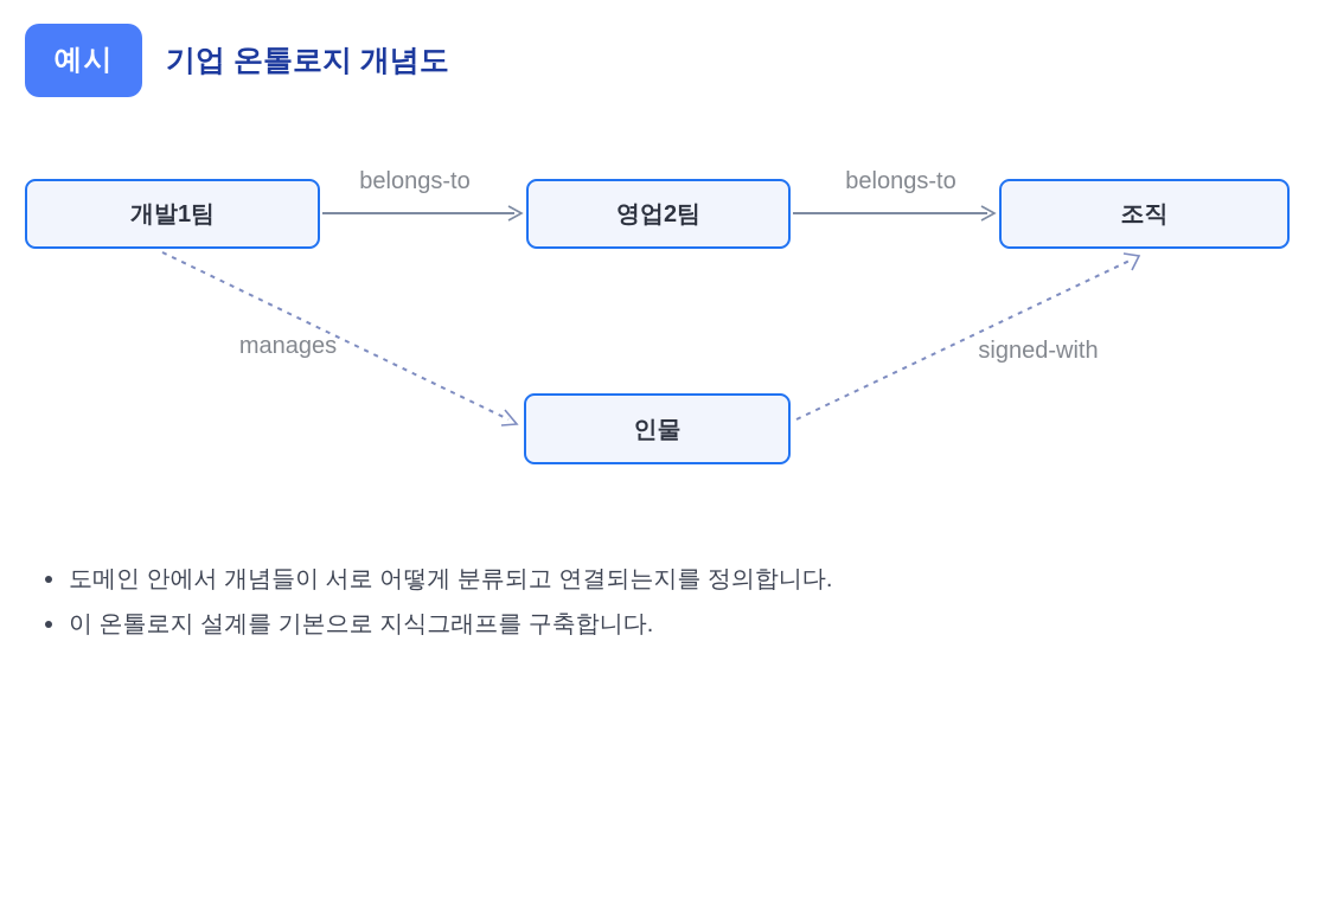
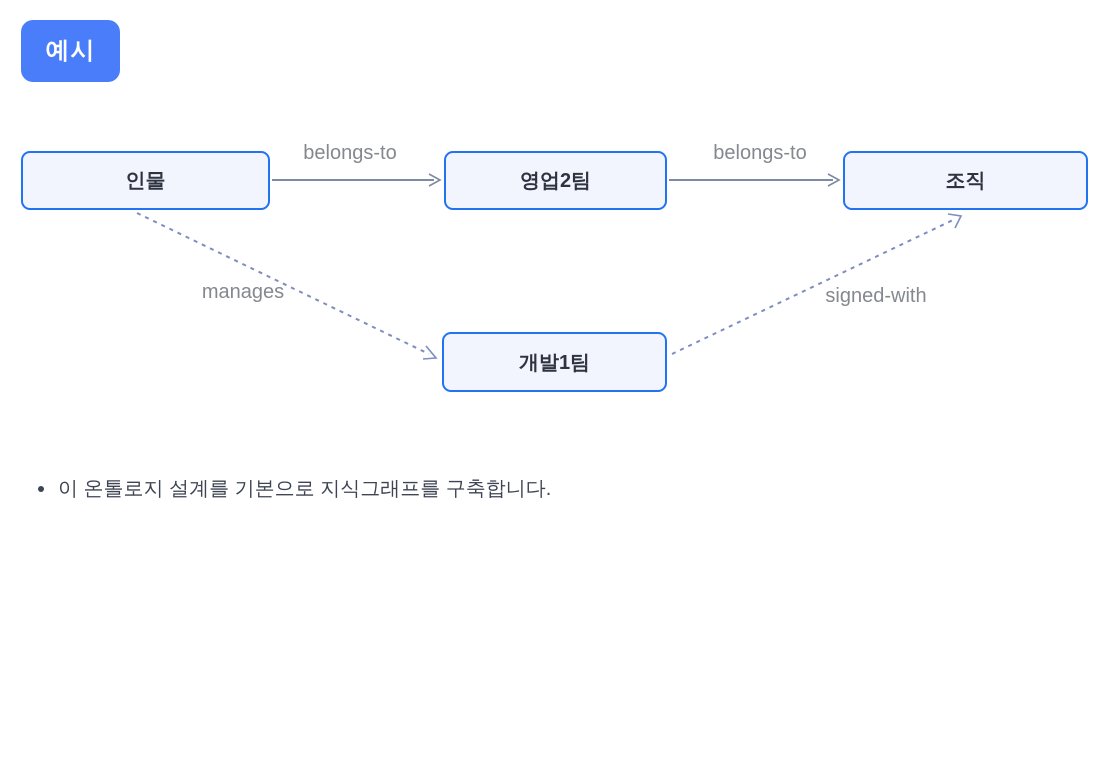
  예시
- 기업 온톨로지 개념도
- 개발1팀
+ 인물
  영업2팀
  조직
- 인물
+ 개발1팀
  belongs-to
  belongs-to
  manages
  signed-with
- 도메인 안에서 개념들이 서로 어떻게 분류되고 연결되는지를 정의합니다.
  이 온톨로지 설계를 기본으로 지식그래프를 구축합니다.
